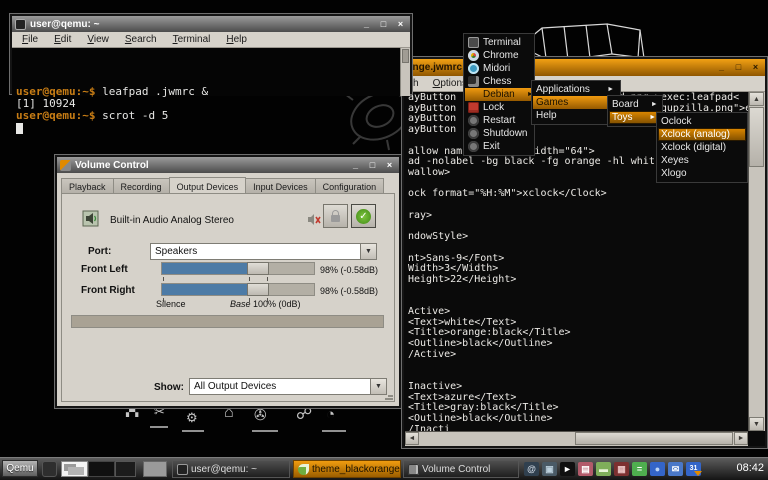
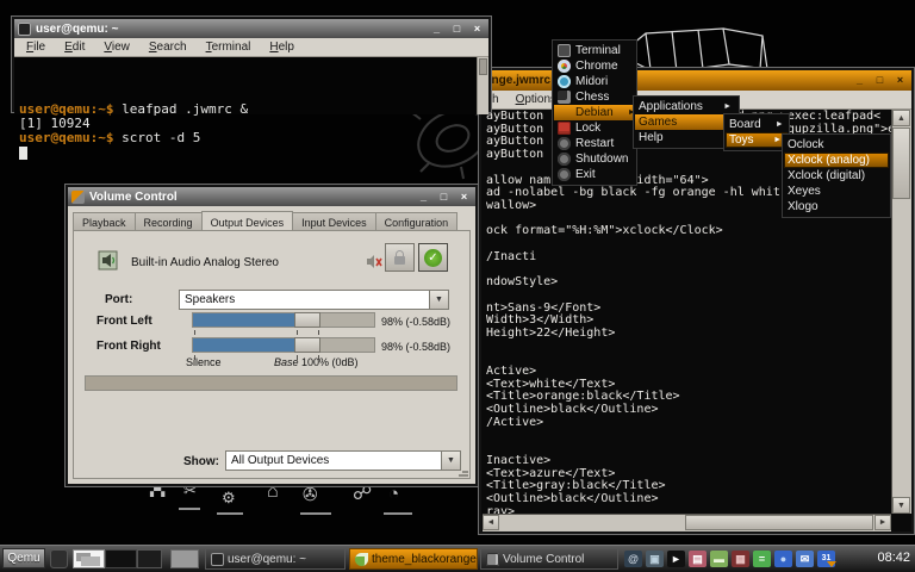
  ▞▚
  ✂
  ⚙
  ⌂
  ✇
  ☍
  ◔
  nge.jwmrc
  _
  □
  ×
  Option
  ayButtonqupzilla.png">
  ayButton
  allow nam idth="64">
  ad -nolabel -bg black -fg orange -hl whit
  wallow>
  ock format="%H:%M">xclock</Clock>
- ray>
+ /Inacti
  ndowStyle>
  nt>Sans-9</Font>
  Width>3</Width>
  Height>22</Height>
  Active>
  <Text>white</Text>
  <Title>orange:black</Title>
  <Outline>black</Outline>
  /Active>
  Inactive>
  <Text>azure</Text>
  <Title>gray:black</Title>
  <Outline>black</Outline>
- /Inacti
+ ray>
  user@qemu: ~
  _
  □
  ×
  File
  Edit
  View
  Search
  Terminal
  Help
  user@qemu:~$ leafpad .jwmrc &
  [1] 10924
  user@qemu:~$ scrot -d 5
  Volume Control
  _
  □
  ×
  Playback
  Recording
  Output Devices
  Input Devices
  Configuration
  Built-in Audio Analog Stereo
  ✓
  Port:
  Speakers
  Front Left
  98% (-0.58dB)
  Front Right
  98% (-0.58dB)
  Silence
  Base 100% (0dB)
  Show:
  All Output Devices
  Terminal
  Chrome
  Midori
  Chess
  Debian
  Lock
  Restart
  Shutdown
  Exit
  Applications
  Games
  Help
  Board
  Toys
  Oclock
  Xclock (analog)
  Xclock (digital)
  Xeyes
  Xlogo
  Qemu
  user@qemu: ~
  theme_blackorange
  Volume Control
  @
  ▣
  ►
  ▤
  ▬
  ▦
  =
  ●
  ✉
  08:42
